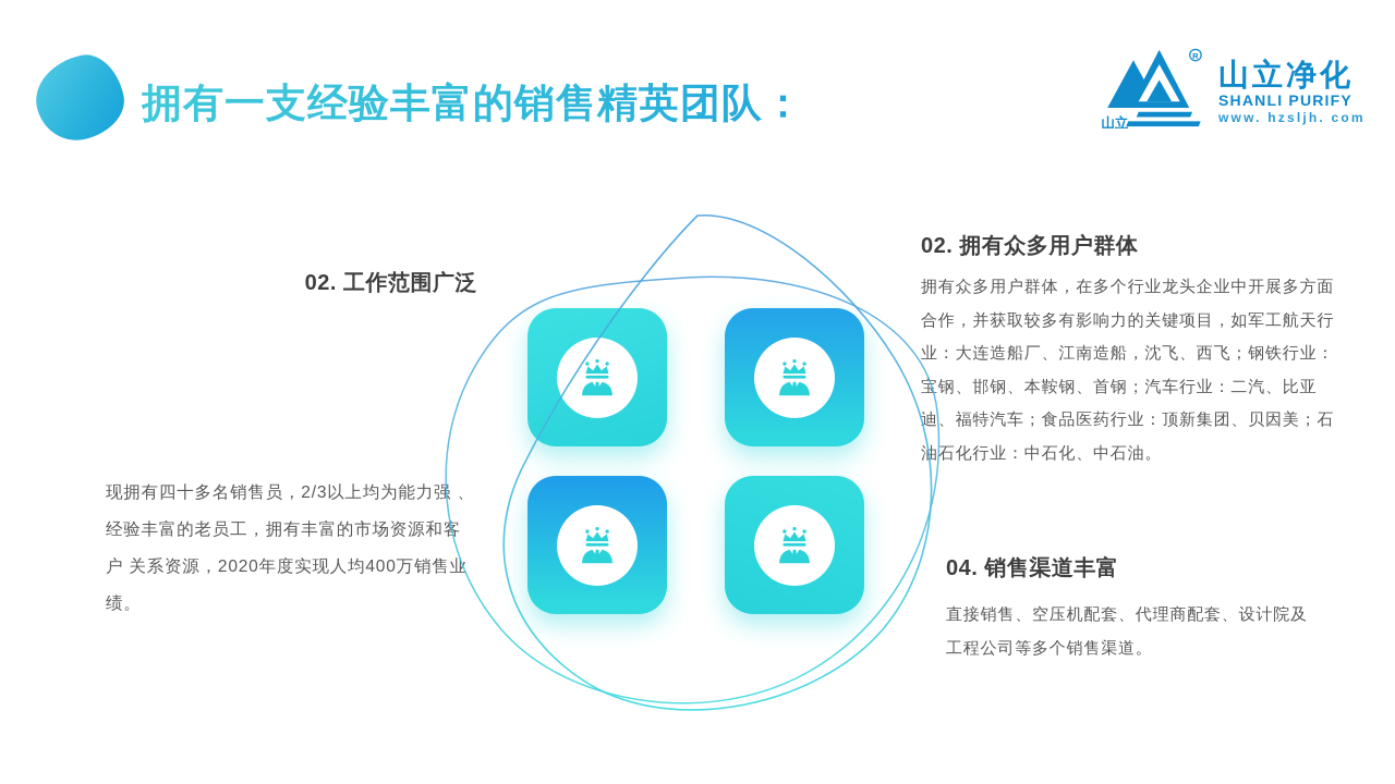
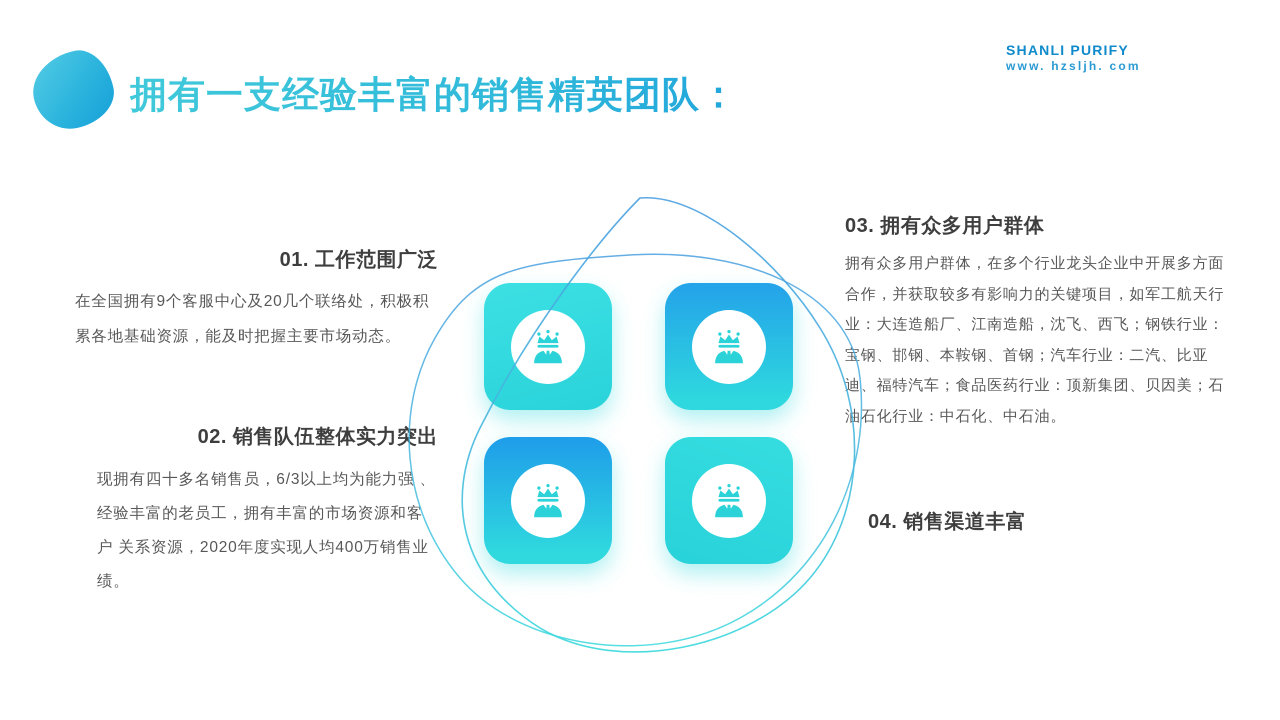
  拥有一支经验丰富的销售精英团队：
- 山立
- R
- 山立净化
  SHANLI PURIFY
  www. hzsljh. com
- 02. 工作范围广泛
+ 01. 工作范围广泛
+ 在全国拥有9个客服中心及20几个联络处，积极积累各地基础资源，能及时把握主要市场动态。
+ 02. 销售队伍整体实力突出
- 现拥有四十多名销售员，2/3以上均为能力强 、 经验丰富的老员工，拥有丰富的市场资源和客 户 关系资源，2020年度实现人均400万销售业绩。
+ 现拥有四十多名销售员，6/3以上均为能力强 、 经验丰富的老员工，拥有丰富的市场资源和客 户 关系资源，2020年度实现人均400万销售业绩。
- 02. 拥有众多用户群体
+ 03. 拥有众多用户群体
  拥有众多用户群体，在多个行业龙头企业中开展多方面合作，并获取较多有影响力的关键项目，如军工航天行业：大连造船厂、江南造船，沈飞、西飞；钢铁行业：宝钢、邯钢、本鞍钢、首钢；汽车行业：二汽、比亚迪、福特汽车；食品医药行业：顶新集团、贝因美；石石化行业：中石化、中石油。
  04. 销售渠道丰富
- 直接销售、空压机配套、代理商配套、设计院及工程公司等多个销售渠道。
